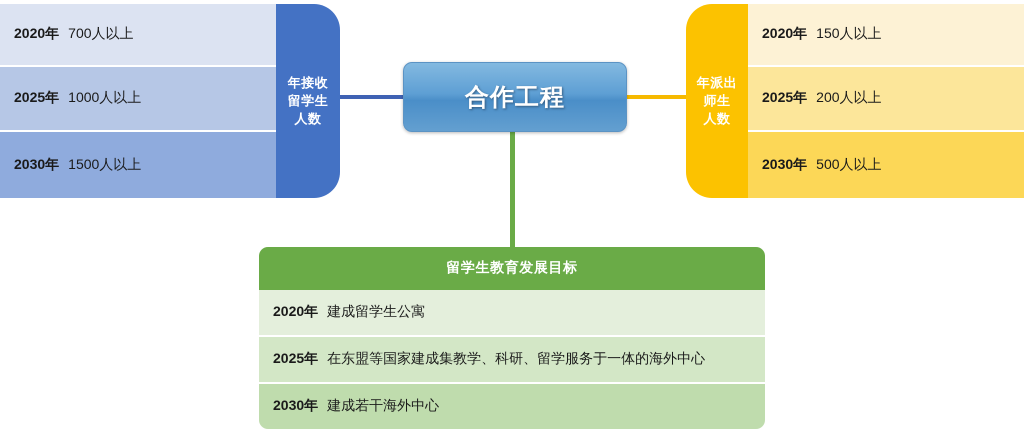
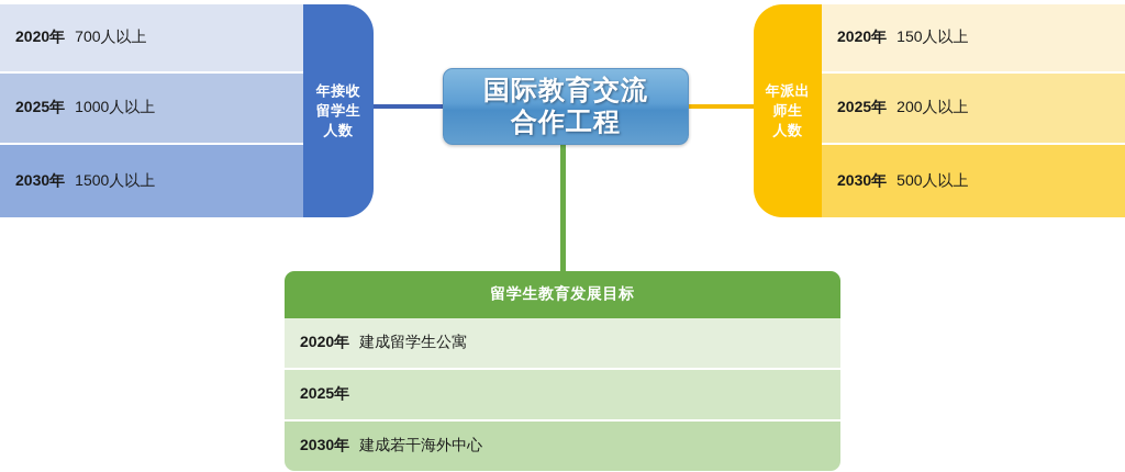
  2020年
  700人以上
  2025年
  1000人以上
  2030年
  1500人以上
  年接收
  留学生
  人数
+ 国际教育交流
  合作工程
  年派出
  师生
  人数
  2020年
  150人以上
  2025年
  200人以上
  2030年
  500人以上
  留学生教育发展目标
  2020年
  建成留学生公寓
  2025年
- 在东盟等国家建成集教学、科研、留学服务于一体的海外中心
  2030年
  建成若干海外中心
